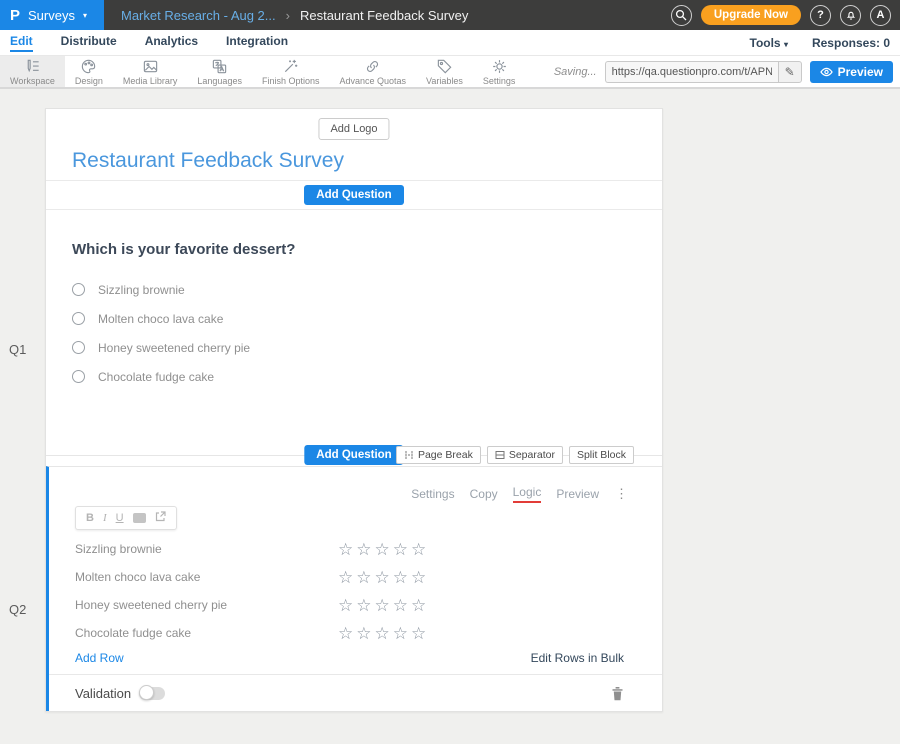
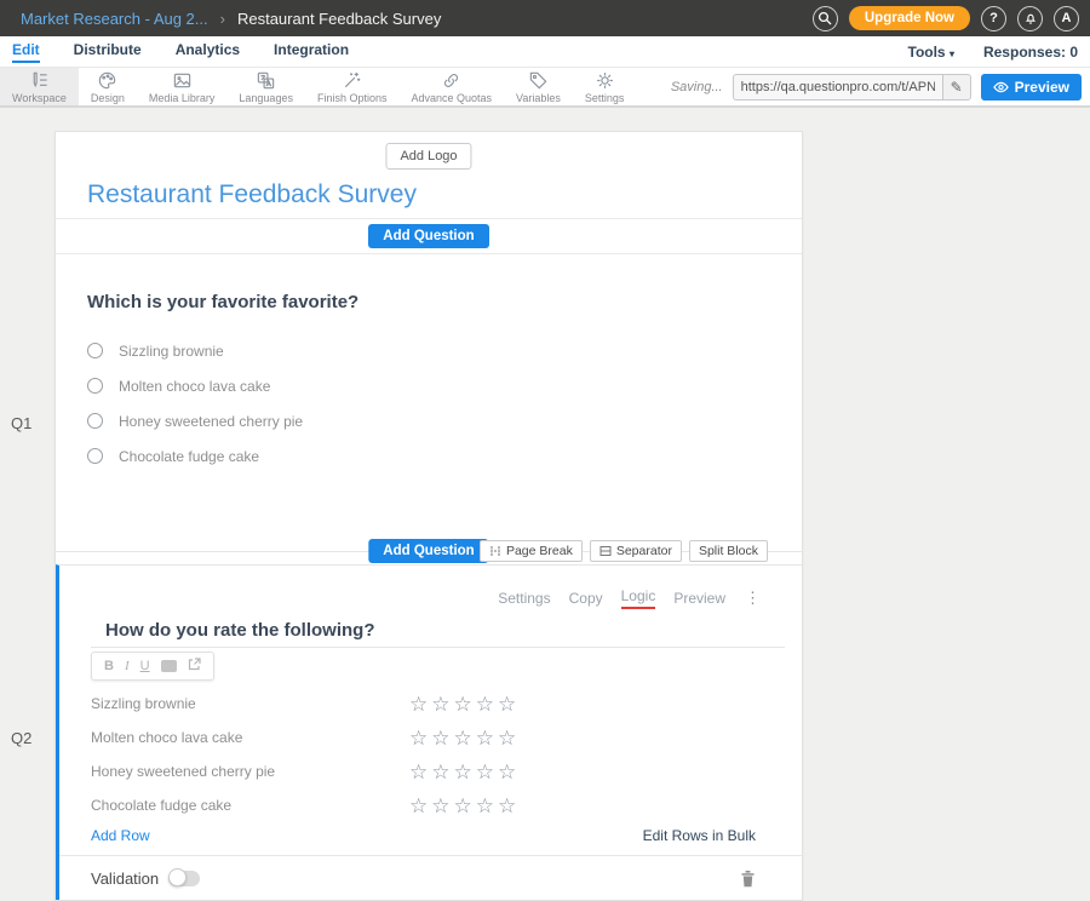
- P
- Surveys
- ▾
  Market Research - Aug 2...
  ›
  Restaurant Feedback Survey
  Upgrade Now
  ?
  A
  Edit
  Distribute
  Analytics
  Integration
  Tools ▾
  Responses: 0
  Workspace
  Design
  Media Library
  Languages
  Finish Options
  Advance Quotas
  Variables
  Settings
  Saving...
  https://qa.questionpro.com/t/APN
  ✎
  Preview
  Q1
  Q2
  Add Logo
  Restaurant Feedback Survey
  Add Question
- Which is your favorite dessert?
+ Which is your favorite favorite?
  Sizzling brownie
  Molten choco lava cake
  Honey sweetened cherry pie
  Chocolate fudge cake
  Add Question
  Page Break
  Separator
  Split Block
  Settings
  Copy
  Logic
  Preview
  ⋮
+ How do you rate the following?
  B
  I
  U
  Sizzling brownie
  ☆☆☆☆☆
  Molten choco lava cake
  ☆☆☆☆☆
  Honey sweetened cherry pie
  ☆☆☆☆☆
  Chocolate fudge cake
  ☆☆☆☆☆
  Add Row
  Edit Rows in Bulk
  Validation
